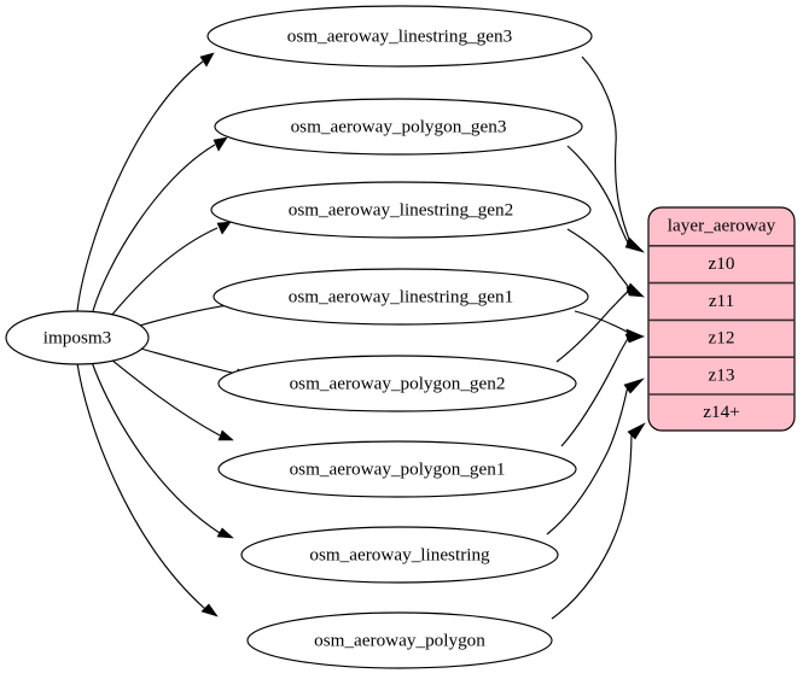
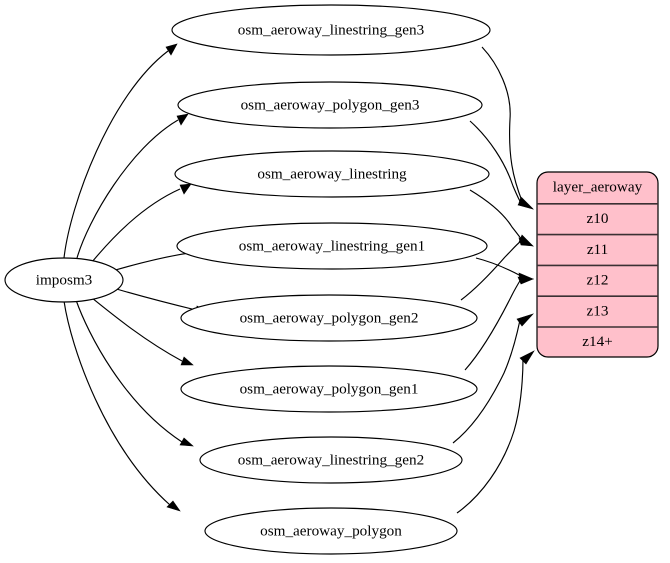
  imposm3
  osm_aeroway_linestring_gen3
  osm_aeroway_polygon_gen3
- osm_aeroway_linestring_gen2
+ osm_aeroway_linestring
  osm_aeroway_linestring_gen1
  osm_aeroway_polygon_gen2
  osm_aeroway_polygon_gen1
- osm_aeroway_linestring
+ osm_aeroway_linestring_gen2
  osm_aeroway_polygon
  layer_aeroway
  z10
  z11
  z12
  z13
  z14+
